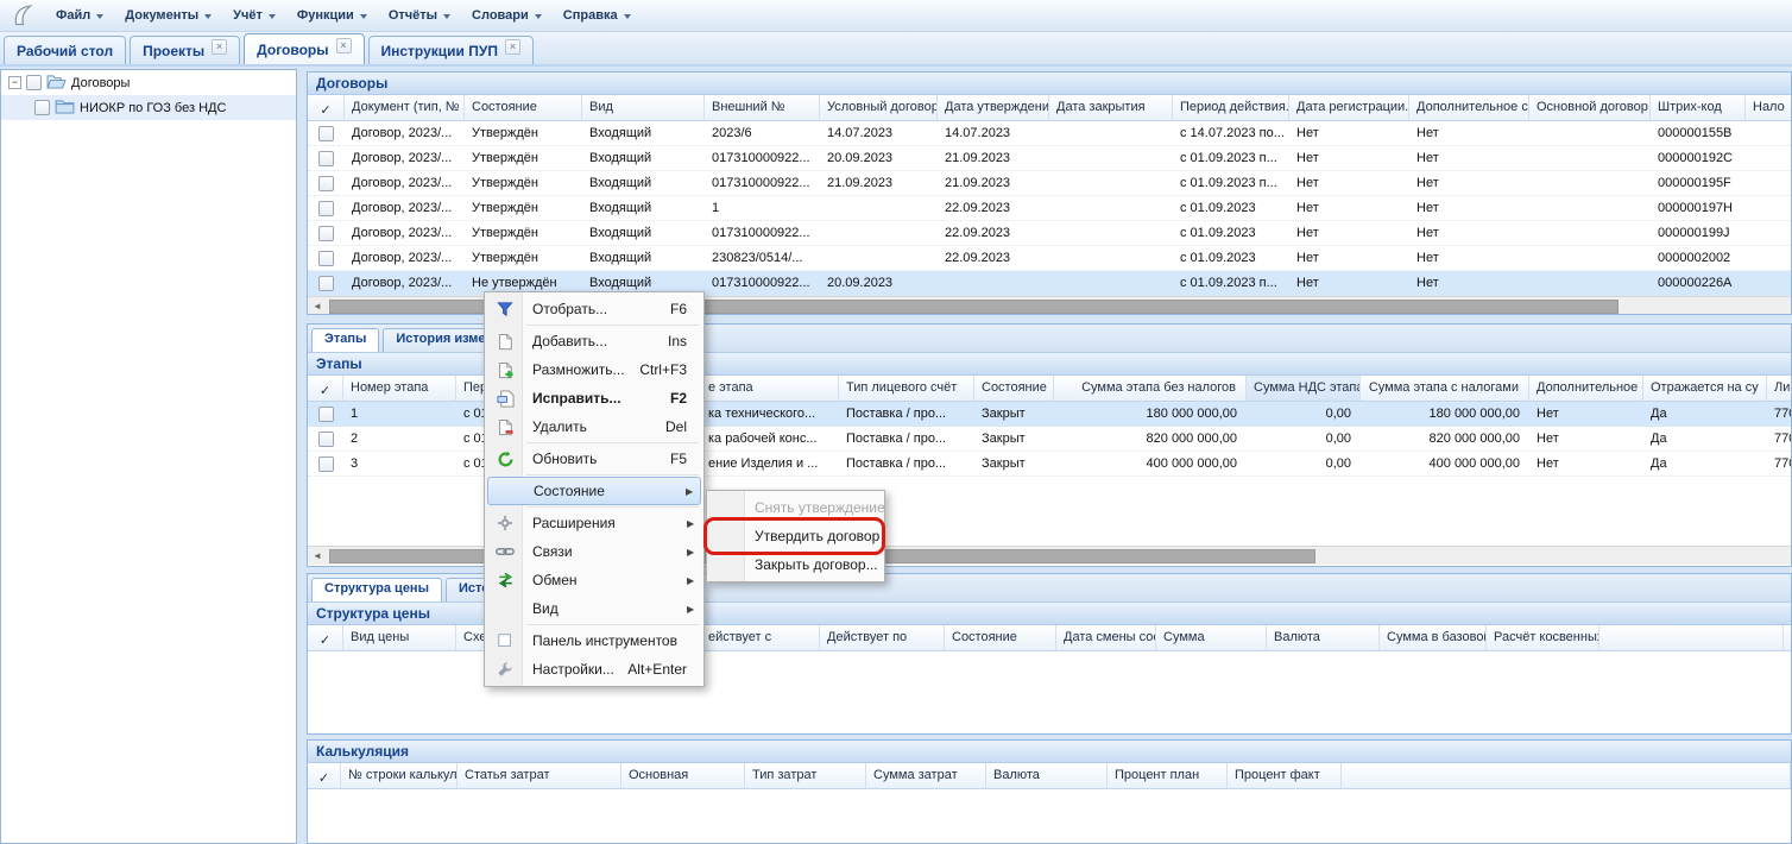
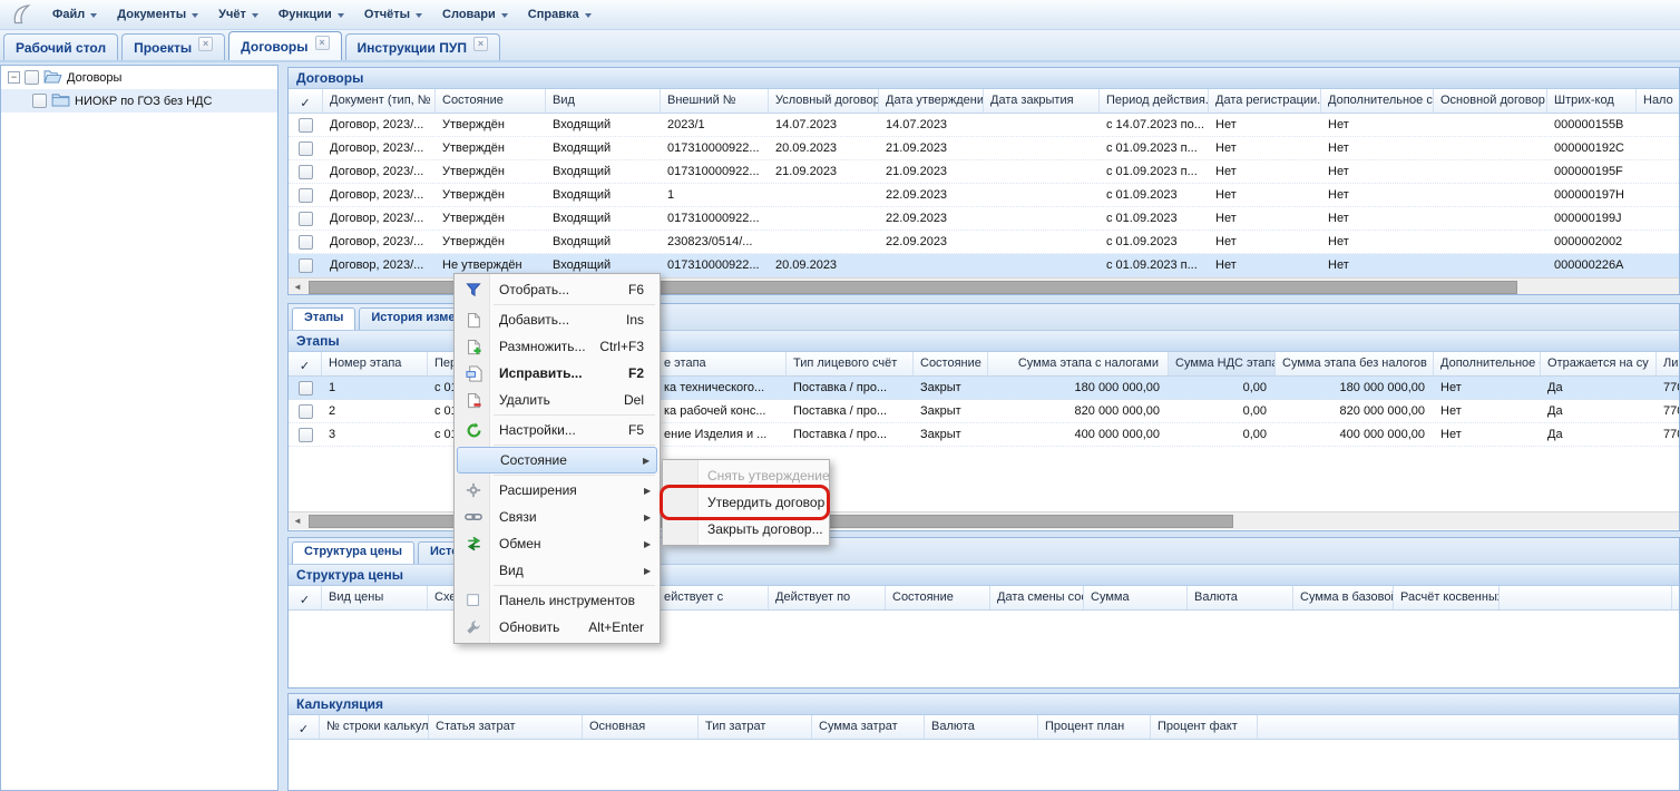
  Файл
  Документы
  Учёт
  Функции
  Отчёты
  Словари
  Справка
  Рабочий стол
  Проекты
  ×
  Договоры
  ×
  Инструкции ПУП
  ×
  −
  Договоры
  НИОКР по ГОЗ без НДС
  Договоры
  ✓
  Документ (тип, №
  Состояние
  Вид
  Внешний №
  Условный договор
  Дата утверждени
  Дата закрытия
  Период действия.
  Дата регистрации.
  Дополнительное с
  Основной договор
  Штрих-код
  Нало
  Договор, 2023/...
  Утверждён
  Входящий
- 2023/6
+ 2023/1
  14.07.2023
  14.07.2023
  с 14.07.2023 по...
  Нет
  Нет
  000000155B
  Договор, 2023/...
  Утверждён
  Входящий
  017310000922...
  20.09.2023
  21.09.2023
  с 01.09.2023 п...
  Нет
  Нет
  000000192C
  Договор, 2023/...
  Утверждён
  Входящий
  017310000922...
  21.09.2023
  21.09.2023
  с 01.09.2023 п...
  Нет
  Нет
  000000195F
  Договор, 2023/...
  Утверждён
  Входящий
  1
  22.09.2023
  с 01.09.2023
  Нет
  Нет
  000000197H
  Договор, 2023/...
  Утверждён
  Входящий
  017310000922...
  22.09.2023
  с 01.09.2023
  Нет
  Нет
  000000199J
  Договор, 2023/...
  Утверждён
  Входящий
  230823/0514/...
  22.09.2023
  с 01.09.2023
  Нет
  Нет
  0000002002
  Договор, 2023/...
  Не утверждён
  Входящий
  017310000922...
  20.09.2023
  с 01.09.2023 п...
  Нет
  Нет
  000000226A
  ◄
  Этапы
  История изме
  Этапы
  ✓
  Номер этапа
  е этапа
  Тип лицевого счёт
  Состояние
- Сумма этапа без налогов
+ Сумма этапа с налогами
  Сумма НДС этапа
- Сумма этапа с налогами
+ Сумма этапа без налогов
  Дополнительное
  Отражается на су
  1
  ка технического...
  Поставка / про...
  Закрыт
  180 000 000,00
  0,00
  180 000 000,00
  Нет
  Да
  2
  ка рабочей конс...
  Поставка / про...
  Закрыт
  820 000 000,00
  0,00
  820 000 000,00
  Нет
  Да
  3
  ение Изделия и ...
  Поставка / про...
  Закрыт
  400 000 000,00
  0,00
  400 000 000,00
  Нет
  Да
  ◄
  Структура цены
  Ист
  Структура цены
  ✓
  Вид цены
  ействует с
  Действует по
  Состояние
  Дата смены со
  Сумма
  Валюта
  Сумма в базово
  Расчёт косвенны
  Калькуляция
  ✓
  № строки калькул
  Статья затрат
  Основная
  Тип затрат
  Сумма затрат
  Валюта
  Процент план
  Процент факт
  Отобрать...
  F6
  Добавить...
  Ins
  Размножить...
  Ctrl+F3
  Исправить...
  F2
  Удалить
  Del
- Обновить
+ Настройки...
  F5
  Состояние
  ▶
  Расширения
  ▶
  Связи
  ▶
  Обмен
  ▶
  Вид
  ▶
  Панель инструментов
- Настройки...
+ Обновить
  Alt+Enter
  Снять утверждение
  Утвердить договор
  Закрыть договор...
